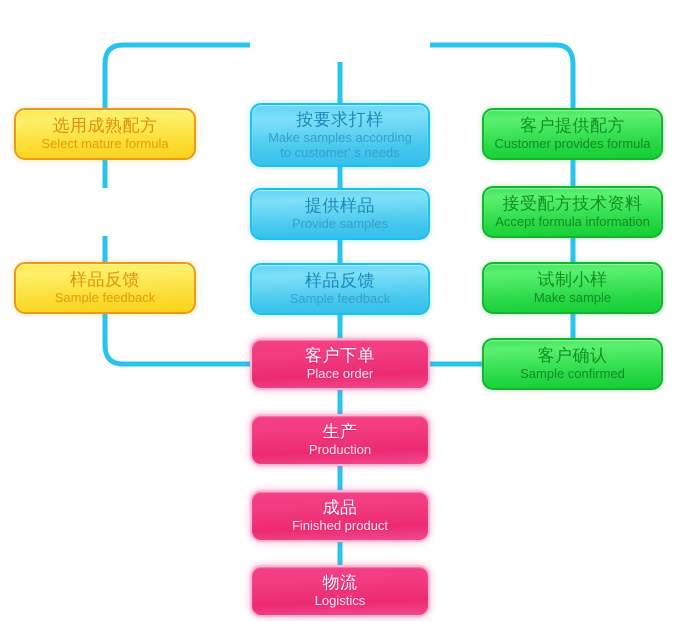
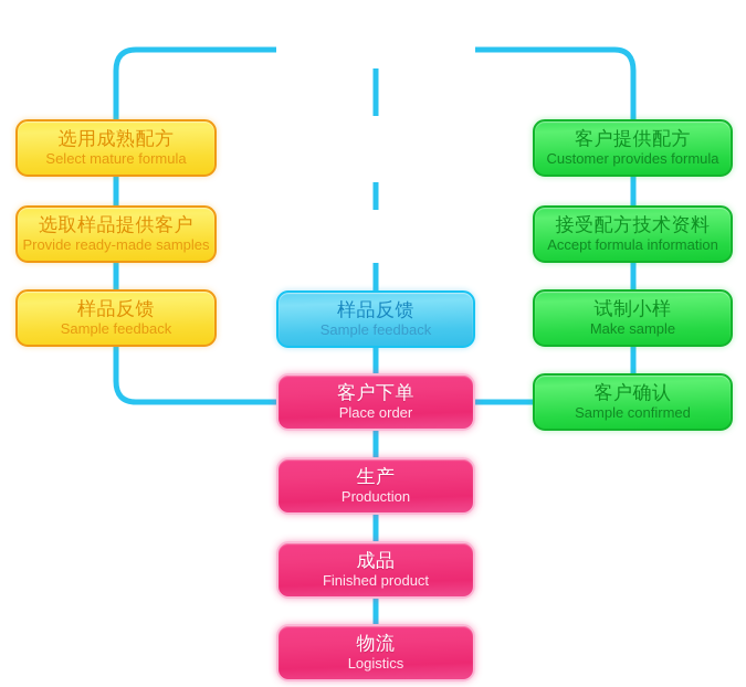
  选用成熟配方
  Select mature formula
+ 选取样品提供客户
+ Provide ready-made samples
  样品反馈
  Sample feedback
- 按要求打样
- Make samples according
- to customer' s needs
- 提供样品
- Provide samples
  样品反馈
  Sample feedback
  客户提供配方
  Customer provides formula
  接受配方技术资料
  Accept formula information
  试制小样
  Make sample
  客户确认
  Sample confirmed
  客户下单
  Place order
  生产
  Production
  成品
  Finished product
  物流
  Logistics
